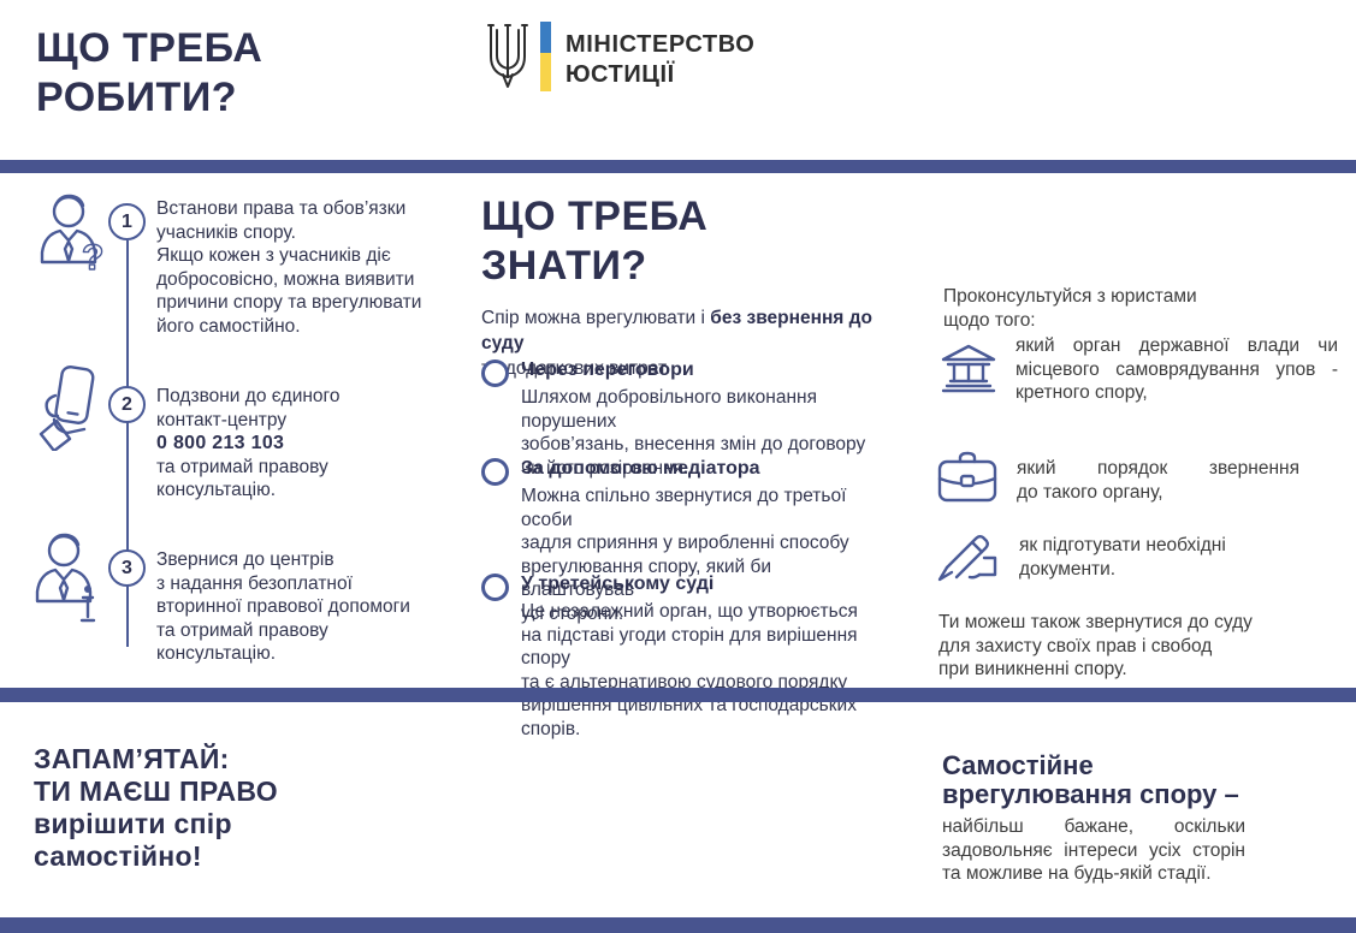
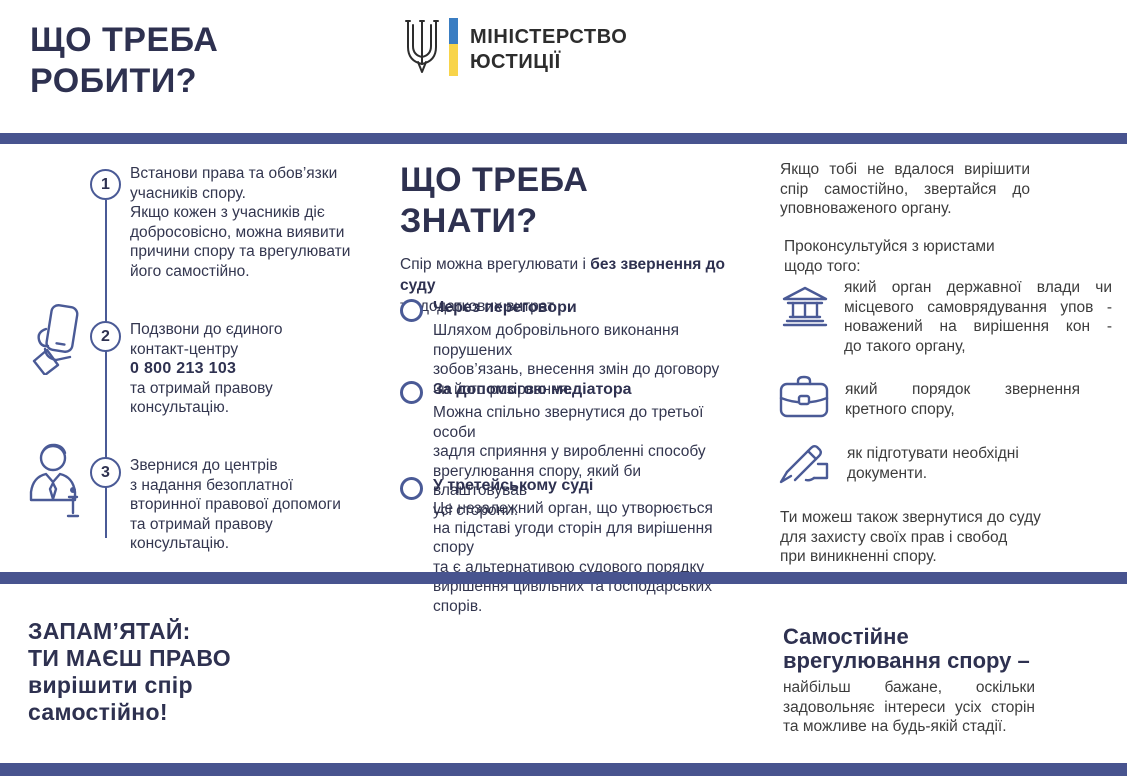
  ЩО ТРЕБА
  РОБИТИ?
  МІНІСТЕРСТВО
  ЮСТИЦІЇ
- ?
  1
  Встанови права та обов’язки
  учасників спору.
  Якщо кожен з учасників діє
  добросовісно, можна виявити
  причини спору та врегулювати
  його самостійно.
  2
  Подзвони до єдиного
  контакт-центру
  0 800 213 103
  та отримай правову
  консультацію.
  3
  Звернися до центрів
  з надання безоплатної
  вторинної правової допомоги
  та отримай правову
  консультацію.
  ЩО ТРЕБА
  ЗНАТИ?
  Спір можна врегулювати і без звернення до суду
  додаткових витрат.
  Через переговори
  Шляхом добровільного виконання порушених
  зобов’язань, внесення змін до договору
  чи його розірвання.
  За допомогою медіатора
  Можна спільно звернутися до третьої особи
  задля сприяння у виробленні способу
  врегулювання спору, який би влаштовував
  усі сторони.
  У третейському суді
  Це незалежний орган, що утворюється
  на підставі угоди сторін для вирішення спору
  та є альтернативою судового порядку
  вирішення цивільних та господарських спорів.
+ Якщо тобі не вдалося вирішити
+ спір самостійно, звертайся до
+ уповноваженого органу.
  Проконсультуйся з юристами
  щодо того:
  який орган державної влади чи
  місцевого самоврядування упов -
+ новажений на вирішення кон -
- кретного спору,
+ до такого органу,
  який порядок звернення
- до такого органу,
+ кретного спору,
  як підготувати необхідні
  документи.
  Ти можеш також звернутися до суду
  для захисту своїх прав і свобод
  при виникненні спору.
  ЗАПАМ’ЯТАЙ:
  ТИ МАЄШ ПРАВО
  вирішити спір
  самостійно!
  Самостійне
  врегулювання спору –
  найбільш бажане, оскільки
  задовольняє інтереси усіх сторін
  та можливе на будь-якій стадії.
